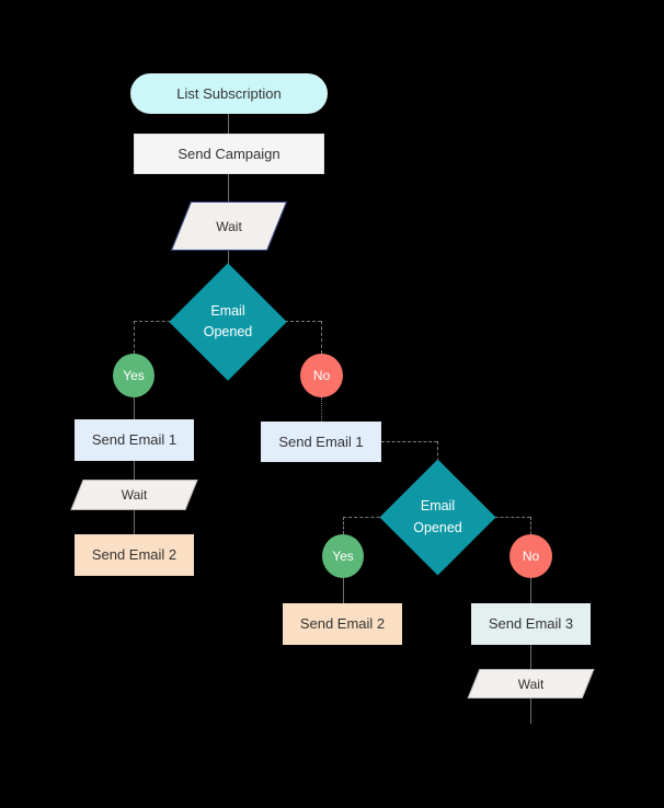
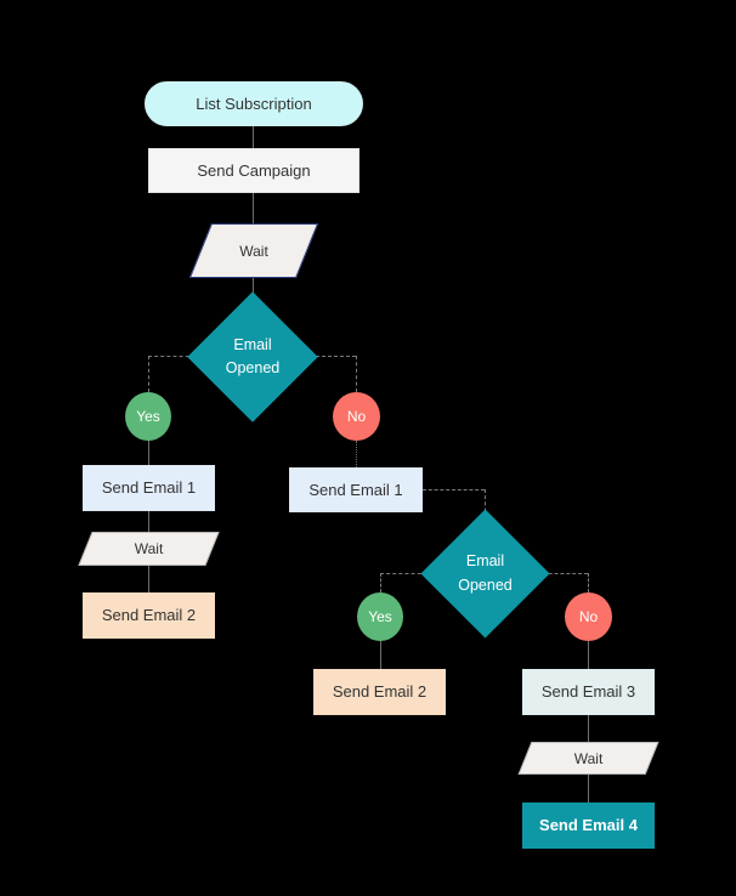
  List Subscription
  Send Campaign
  Wait
  Email
  Opened
  Yes
  No
  Send Email 1
  Wait
  Send Email 2
  Send Email 1
  Email
  Opened
  Yes
  No
  Send Email 2
  Send Email 3
  Wait
+ Send Email 4
